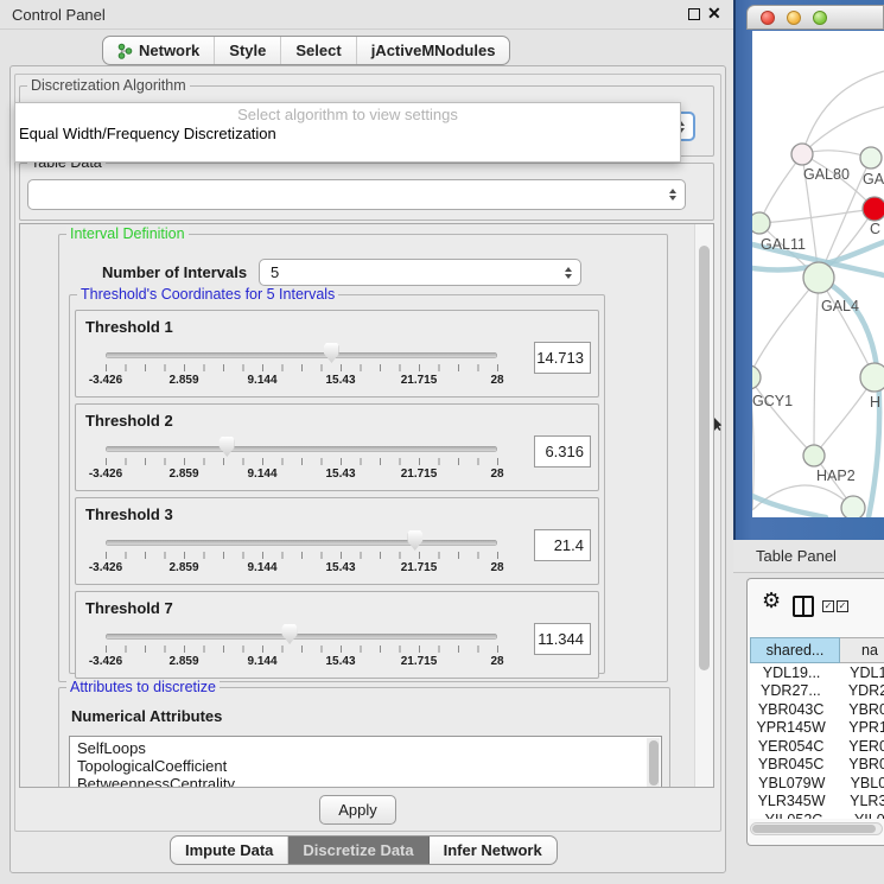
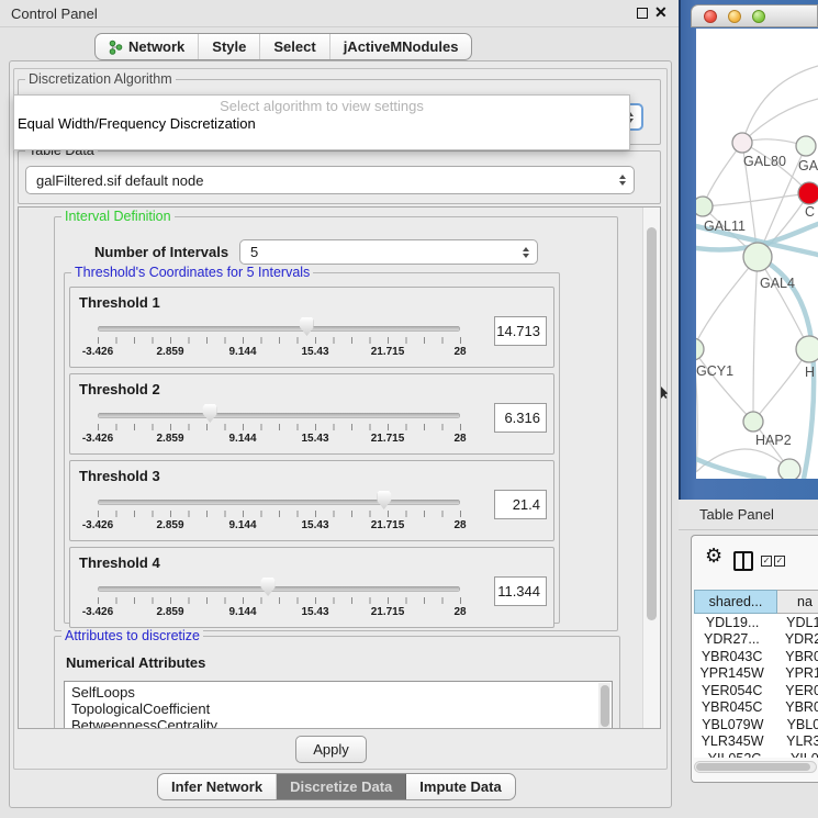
  Control Panel
  ✕
  Network
  Style
  Select
  jActiveMNodules
  Discretization Algorithm
  Select algorithm to view settings
  Equal Width/Frequency Discretization
  Table Data
+ galFiltered.sif default node
  Interval Definition
  Number of Intervals
  5
  Threshold's Coordinates for 5 Intervals
  Threshold 1
  -3.426
  2.859
  9.144
  15.43
  21.715
  28
  14.713
  Threshold 2
  -3.426
  2.859
  9.144
  15.43
  21.715
  28
  6.316
  Threshold 3
  -3.426
  2.859
  9.144
  15.43
  21.715
  28
  21.4
- Threshold 7
+ Threshold 4
  -3.426
  2.859
  9.144
  15.43
  21.715
  28
  11.344
  Attributes to discretize
  Numerical Attributes
  SelfLoops
  TopologicalCoefficient
  BetweennessCentrality
  Apply
- Impute Data
+ Infer Network
  Discretize Data
- Infer Network
+ Impute Data
  GAL80
  GA
  C
  GAL11
  GAL4
  GCY1
  H
  HAP2
  Table Panel
  ⚙
  ✓
  ✓
  shared...
  na
  YDL19...
  YDL1
  YDR27...
  YDR
  YBR043C
  YBR0
  YPR145W
  YPR1
  YER054C
  YER0
  YBR045C
  YBR0
  YBL079W
  YBL0
  YLR345W
  YLR3
